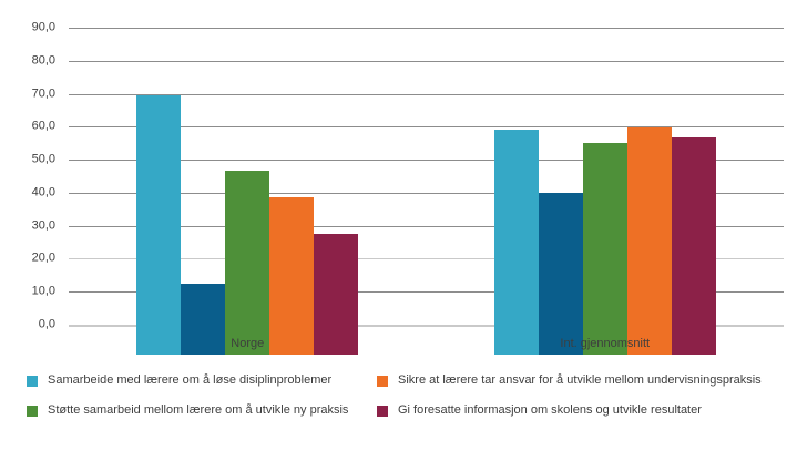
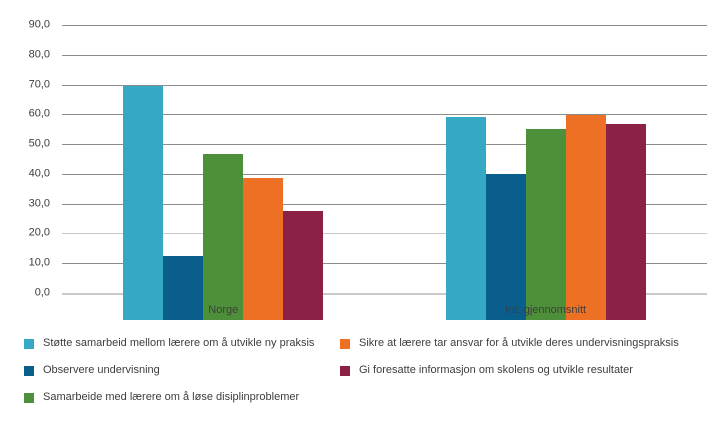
  0,0
  10,0
  20,0
  30,0
  40,0
  50,0
  60,0
  70,0
  80,0
  90,0
  Norge
  Int. gjennomsnitt
- Samarbeide med lærere om å løse disiplinproblemer
+ Støtte samarbeid mellom lærere om å utvikle ny praksis
+ Observere undervisning
- Støtte samarbeid mellom lærere om å utvikle ny praksis
+ Samarbeide med lærere om å løse disiplinproblemer
- Sikre at lærere tar ansvar for å utvikle mellom undervisningspraksis
+ Sikre at lærere tar ansvar for å utvikle deres undervisningspraksis
  Gi foresatte informasjon om skolens og utvikle resultater
